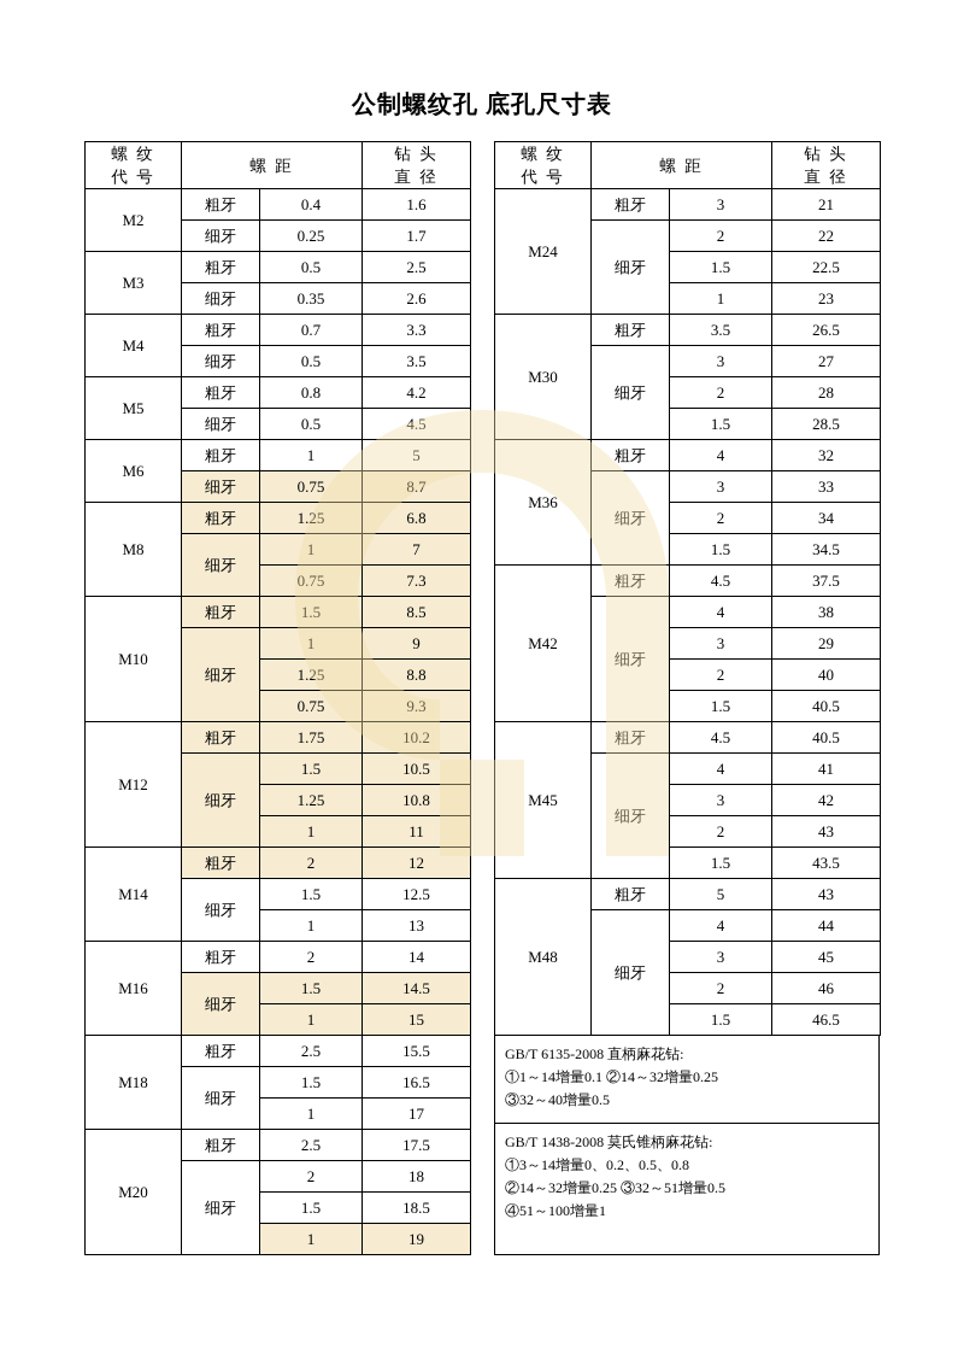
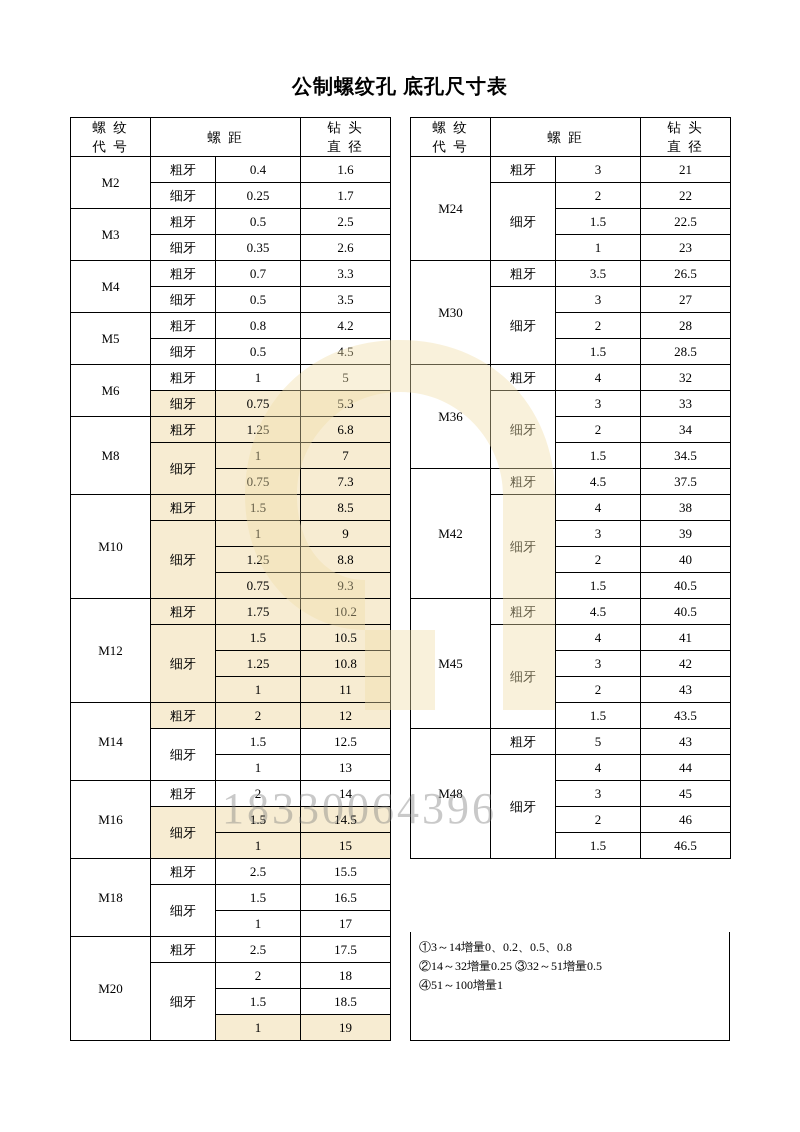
  公制螺纹孔 底孔尺寸表
+ 18330064396
  螺 纹代 号	螺 距	钻 头直 径
  M2	粗牙	0.4	1.6
  细牙	0.25	1.7
  M3	粗牙	0.5	2.5
  细牙	0.35	2.6
  M4	粗牙	0.7	3.3
  细牙	0.5	3.5
  M5	粗牙	0.8	4.2
  细牙	0.5	4.5
  M6	粗牙	1	5
- 细牙	0.75	8.7
+ 细牙	0.75	5.3
  M8	粗牙	1.25	6.8
  细牙	1	7
  0.75	7.3
  M10	粗牙	1.5	8.5
  细牙	1	9
  1.25	8.8
  0.75	9.3
  M12	粗牙	1.75	10.2
  细牙	1.5	10.5
  1.25	10.8
  1	11
  M14	粗牙	2	12
  细牙	1.5	12.5
  1	13
  M16	粗牙	2	14
  细牙	1.5	14.5
  1	15
  M18	粗牙	2.5	15.5
  细牙	1.5	16.5
  1	17
  M20	粗牙	2.5	17.5
  细牙	2	18
  1.5	18.5
  1	19
  螺 纹代 号	螺 距	钻 头直 径
  M24	粗牙	3	21
  细牙	2	22
  1.5	22.5
  1	23
  M30	粗牙	3.5	26.5
  细牙	3	27
  2	28
  1.5	28.5
  M36	粗牙	4	32
  细牙	3	33
  2	34
  1.5	34.5
  M42	粗牙	4.5	37.5
  细牙	4	38
- 3	29
+ 3	39
  2	40
  1.5	40.5
  M45	粗牙	4.5	40.5
  细牙	4	41
  3	42
  2	43
  1.5	43.5
  M48	粗牙	5	43
  细牙	4	44
  3	45
  2	46
  1.5	46.5
- GB/T 6135-2008 直柄麻花钻:
- ①1～14增量0.1 ②14～32增量0.25
- ③32～40增量0.5
- GB/T 1438-2008 莫氏锥柄麻花钻:
  ①3～14增量0、0.2、0.5、0.8
  ②14～32增量0.25 ③32～51增量0.5
  ④51～100增量1
